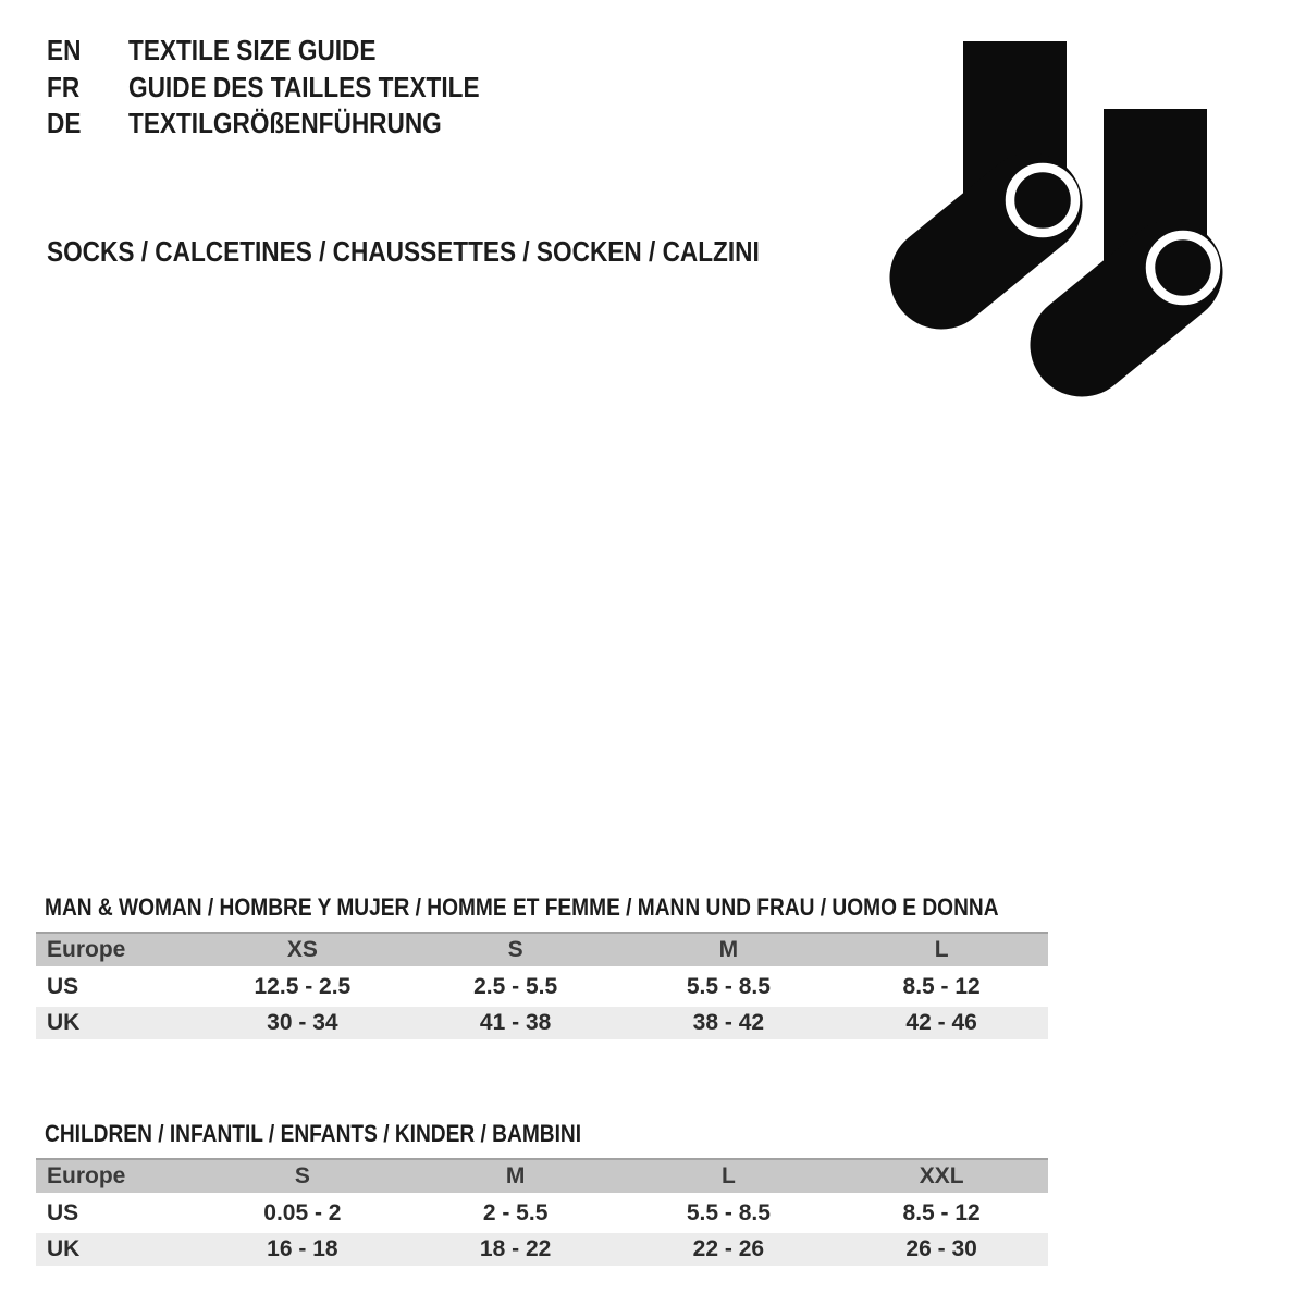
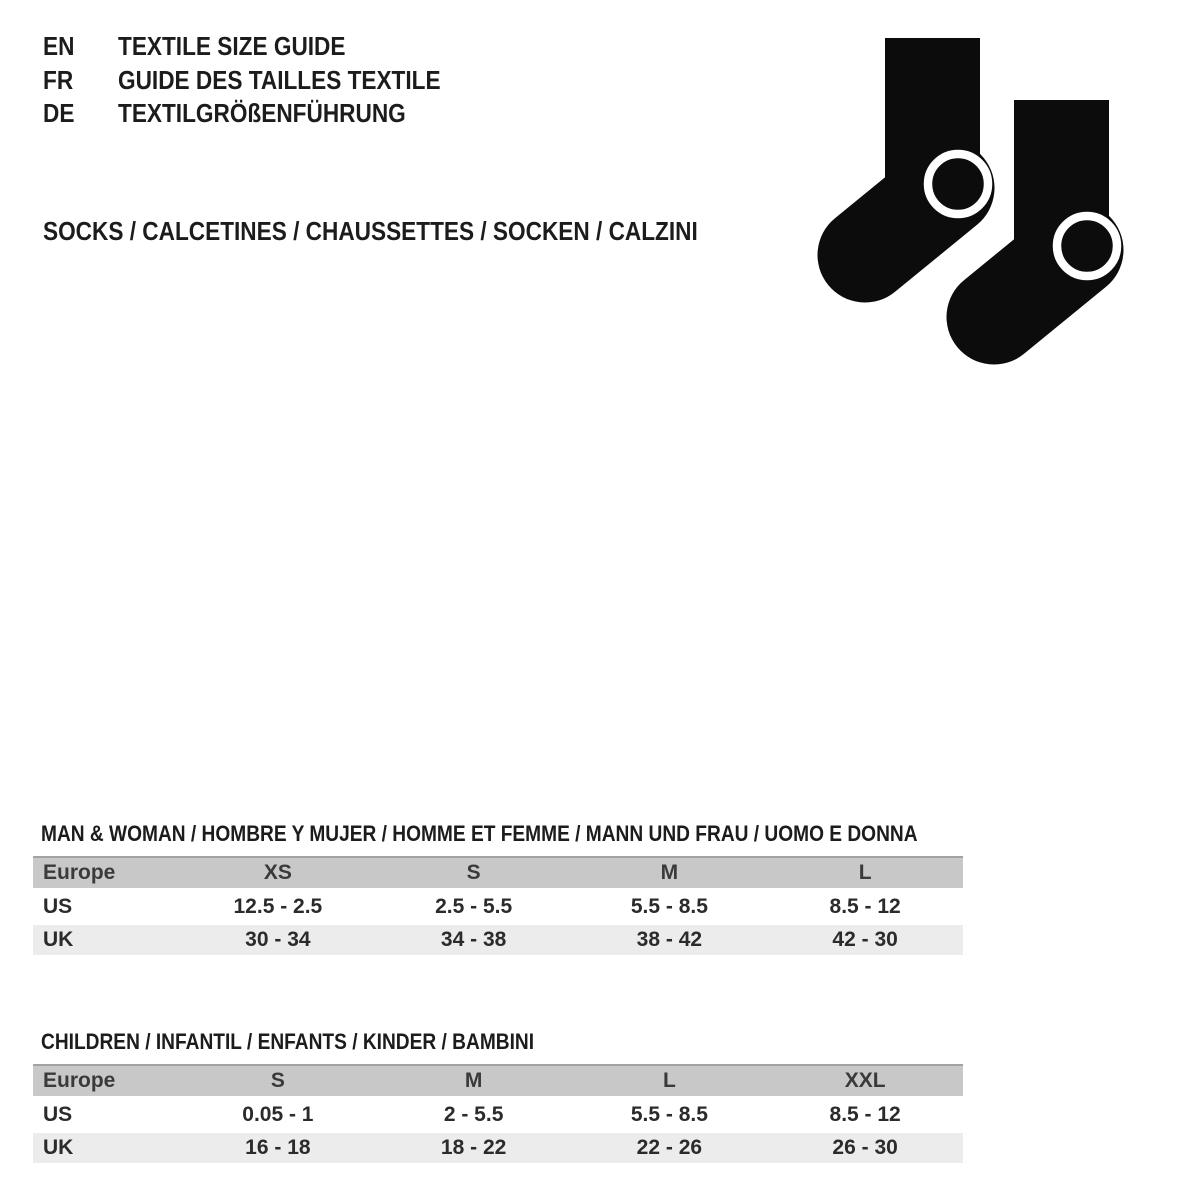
  EN
  TEXTILE SIZE GUIDE
  FR
  GUIDE DES TAILLES TEXTILE
  DE
  TEXTILGRÖßENFÜHRUNG
  SOCKS / CALCETINES / CHAUSSETTES / SOCKEN / CALZINI
  MAN & WOMAN / HOMBRE Y MUJER / HOMME ET FEMME / MANN UND FRAU / UOMO E DONNA
  Europe
  XS
  S
  M
  L
  US
  12.5 - 2.5
  2.5 - 5.5
  5.5 - 8.5
  8.5 - 12
  UK
  30 - 34
- 41 - 38
+ 34 - 38
  38 - 42
- 42 - 46
+ 42 - 30
  CHILDREN / INFANTIL / ENFANTS / KINDER / BAMBINI
  Europe
  S
  M
  L
  XXL
  US
- 0.05 - 2
+ 0.05 - 1
  2 - 5.5
  5.5 - 8.5
  8.5 - 12
  UK
  16 - 18
  18 - 22
  22 - 26
  26 - 30
